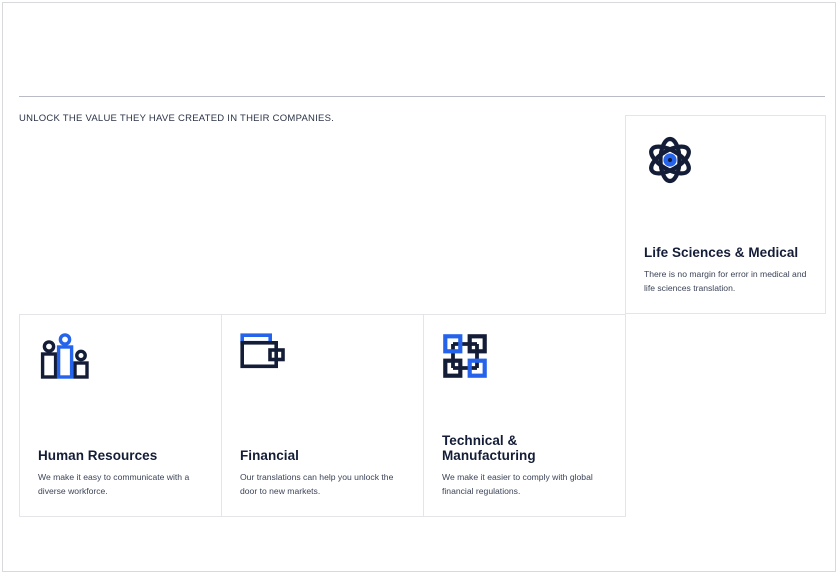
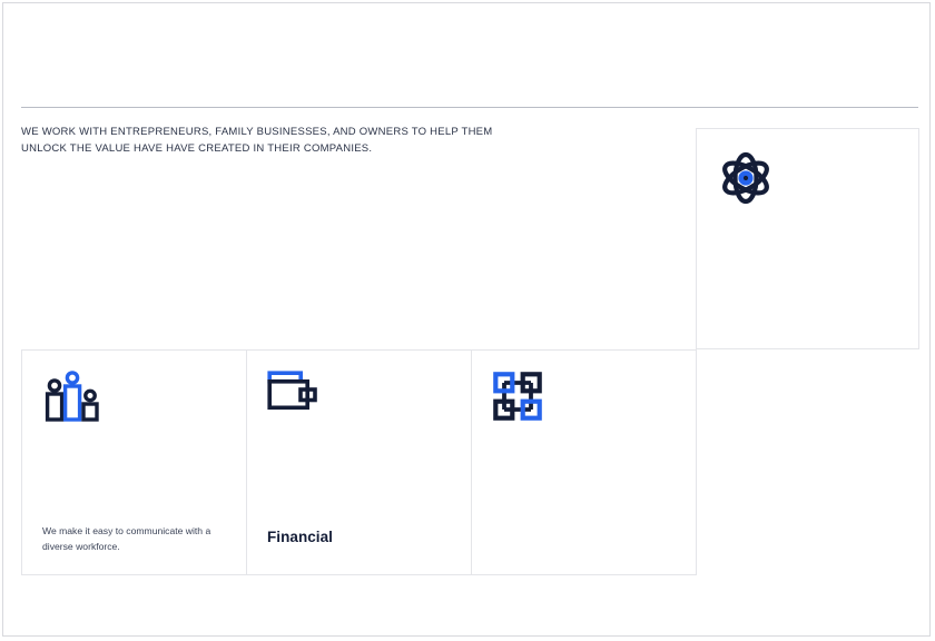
+ WE WORK WITH ENTREPRENEURS, FAMILY BUSINESSES, AND OWNERS TO HELP THEM
- UNLOCK THE VALUE THEY HAVE CREATED IN THEIR COMPANIES.
+ UNLOCK THE VALUE HAVE HAVE CREATED IN THEIR COMPANIES.
- Life Sciences & Medical
- There is no margin for error in medical and life sciences translation.
- Human Resources
  We make it easy to communicate with a diverse workforce.
  Financial
- Our translations can help you unlock the door to new markets.
- Technical & Manufacturing
- We make it easier to comply with global financial regulations.
